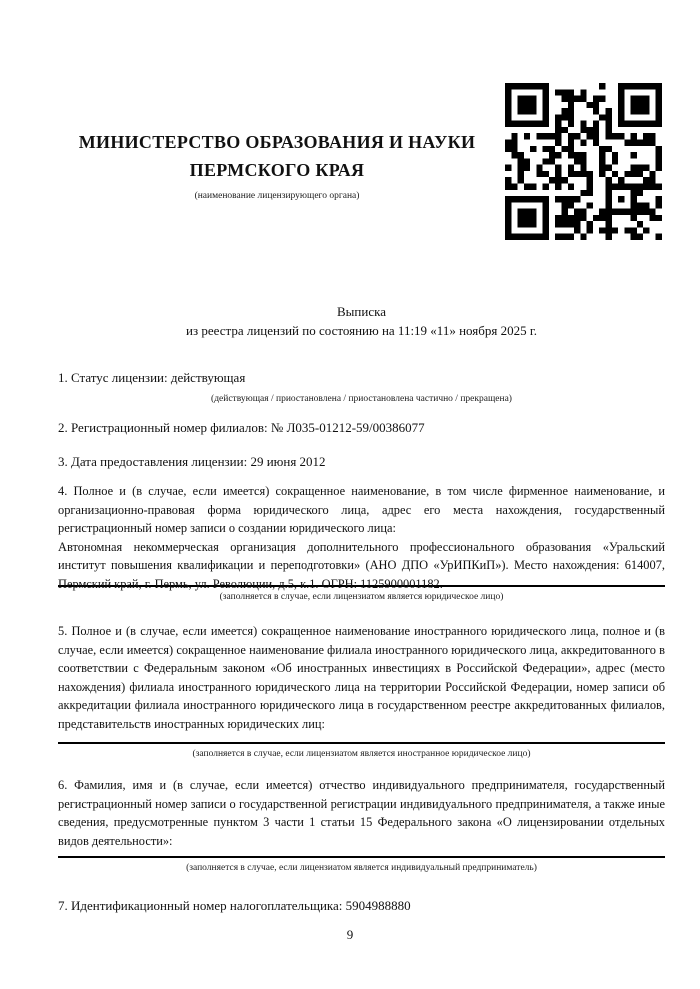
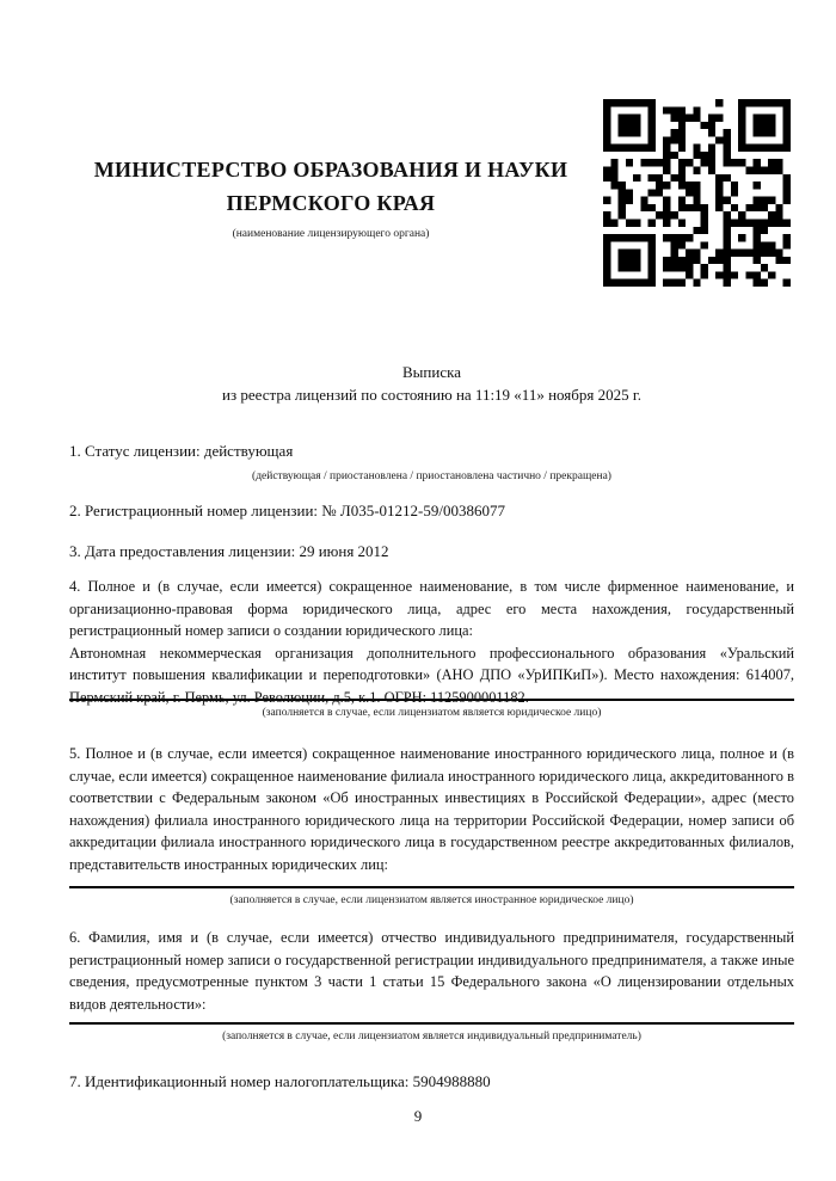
  МИНИСТЕРСТВО ОБРАЗОВАНИЯ И НАУКИ
  ПЕРМСКОГО КРАЯ
  (наименование лицензирующего органа)
  Выписка
  из реестра лицензий по состоянию на 11:19 «11» ноября 2025 г.
  1. Статус лицензии: действующая
  (действующая / приостановлена / приостановлена частично / прекращена)
- 2. Регистрационный номер филиалов: № Л035-01212-59/00386077
+ 2. Регистрационный номер лицензии: № Л035-01212-59/00386077
  3. Дата предоставления лицензии: 29 июня 2012
  4. Полное и (в случае, если имеется) сокращенное наименование, в том числе фирменное наименование, и организационно-правовая форма юридического лица, адрес его места нахождения, государственный регистрационный номер записи о создании юридического лица:
  Автономная некоммерческая организация дополнительного профессионального образования «Уральский институт повышения квалификации и переподготовки» (АНО ДПО «УрИПКиП»). Место нахождения: 614007, Пермский край, г. Пермь, ул. Революции, д.5, к.1. ОГРН: 1125900001182.
  (заполняется в случае, если лицензиатом является юридическое лицо)
  5. Полное и (в случае, если имеется) сокращенное наименование иностранного юридического лица, полное и (в случае, если имеется) сокращенное наименование филиала иностранного юридического лица, аккредитованного в соответствии с Федеральным законом «Об иностранных инвестициях в Российской Федерации», адрес (место нахождения) филиала иностранного юридического лица на территории Российской Федерации, номер записи об аккредитации филиала иностранного юридического лица в государственном реестре аккредитованных филиалов, представительств иностранных юридических лиц:
  (заполняется в случае, если лицензиатом является иностранное юридическое лицо)
  6. Фамилия, имя и (в случае, если имеется) отчество индивидуального предпринимателя, государственный регистрационный номер записи о государственной регистрации индивидуального предпринимателя, а также иные сведения, предусмотренные пунктом 3 части 1 статьи 15 Федерального закона «О лицензировании отдельных видов деятельности»:
  (заполняется в случае, если лицензиатом является индивидуальный предприниматель)
  7. Идентификационный номер налогоплательщика: 5904988880
  9
